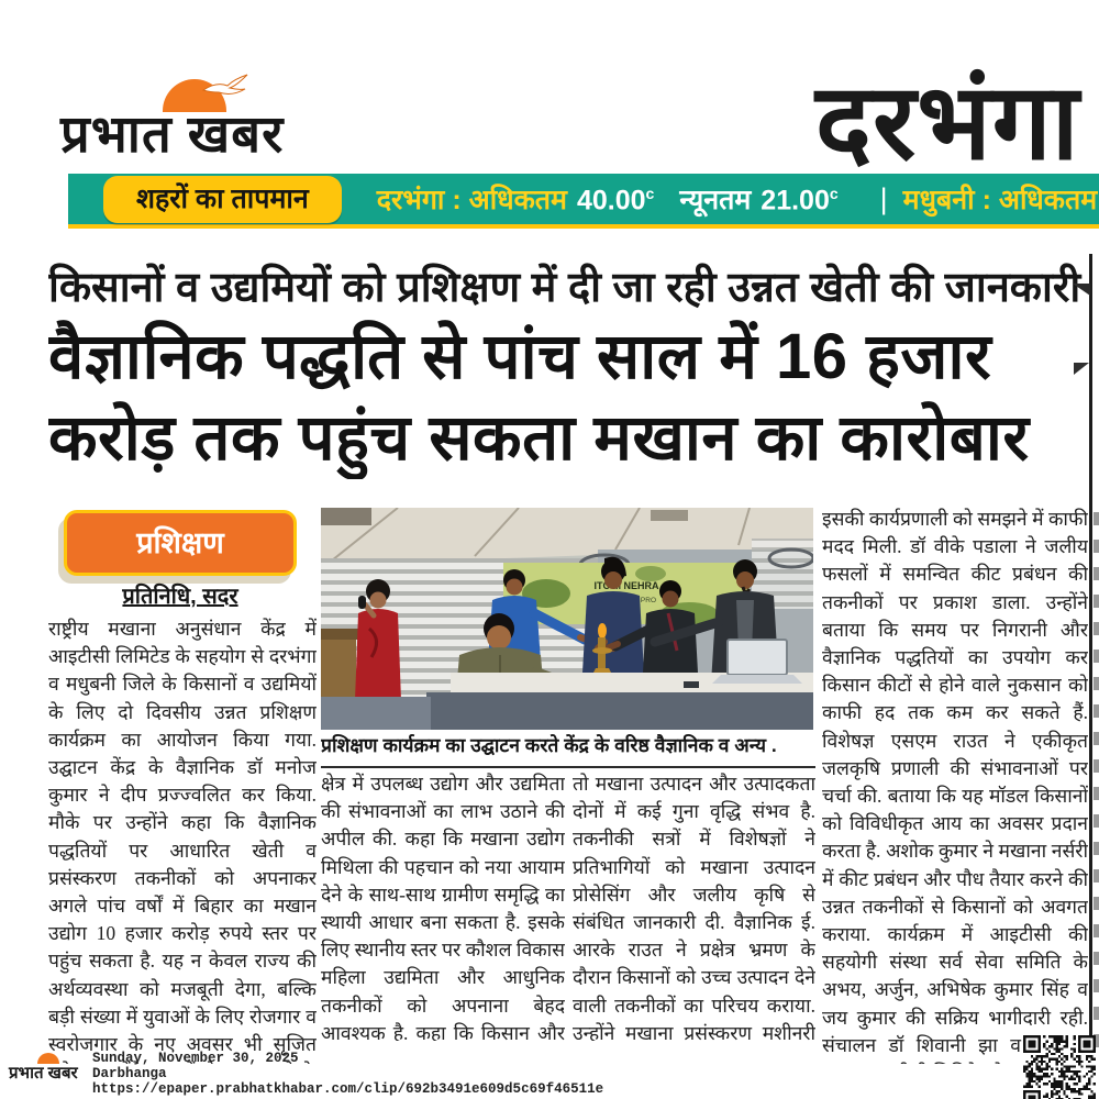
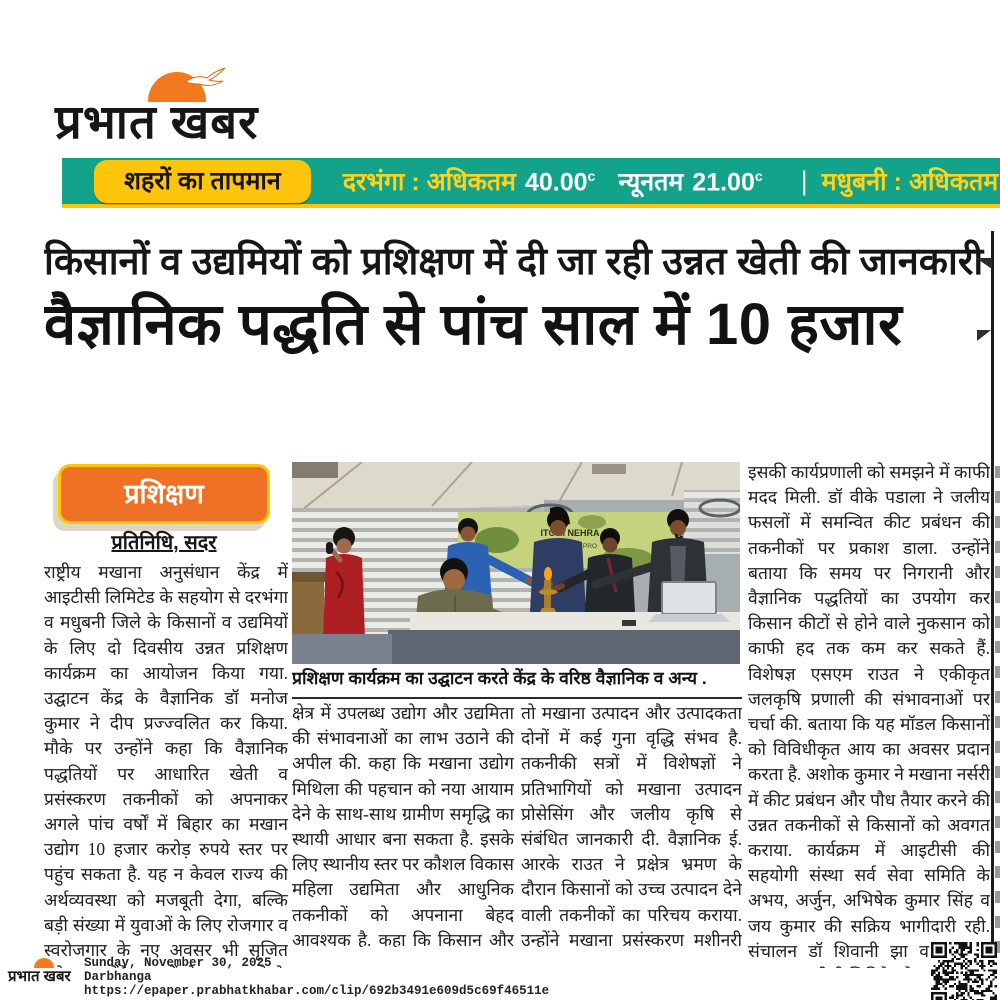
  प्रभात खबर
- दरभंगा
  शहरों का तापमान
  दरभंगा : अधिकतम
  40.00c
  न्यूनतम
  21.00c
  |
  मधुबनी : अधिकतम
  किसानों व उद्यमियों को प्रशिक्षण में दी जा रही उन्नत खेती की जानकारी
- वैज्ञानिक पद्धति से पांच साल में 16 हजार
+ वैज्ञानिक पद्धति से पांच साल में 10 हजार
- करोड़ तक पहुंच सकता मखान का कारोबार
  प्रशिक्षण
  प्रतिनिधि, सदर
  राष्ट्रीय मखाना अनुसंधान केंद्र में आइटीसी लिमिटेड के सहयोग से दरभंगा व मधुबनी जिले के किसानों व उद्यमियों के लिए दो दिवसीय उन्नत प्रशिक्षण कार्यक्रम का आयोजन किया गया. उद्घाटन केंद्र के वैज्ञानिक डॉ मनोज कुमार ने दीप प्रज्ज्वलित कर किया. मौके पर उन्होंने कहा कि वैज्ञानिक पद्धतियों पर आधारित खेती व प्रसंस्करण तकनीकों को अपनाकर अगले पांच वर्षों में बिहार का मखान उद्योग 10 हजार करोड़ रुपये स्तर पर पहुंच सकता है. यह न केवल राज्य की अर्थव्यवस्था को मजबूती देगा, बल्कि बड़ी संख्या में युवाओं के लिए रोजगार व स्वरोजगार के नए अवसर भी सृजित
  क्षेत्र में उपलब्ध उद्योग और उद्यमिता की संभावनाओं का लाभ उठाने की अपील की. कहा कि मखाना उद्योग मिथिला की पहचान को नया आयाम देने के साथ-साथ ग्रामीण समृद्धि का स्थायी आधार बना सकता है. इसके लिए स्थानीय स्तर पर कौशल विकास महिला उद्यमिता और आधुनिक तकनीकों को अपनाना बेहद आवश्यक है. कहा कि किसान और
  तो मखाना उत्पादन और उत्पादकता दोनों में कई गुना वृद्धि संभव है. तकनीकी सत्रों में विशेषज्ञों ने प्रतिभागियों को मखाना उत्पादन प्रोसेसिंग और जलीय कृषि से संबंधित जानकारी दी. वैज्ञानिक ई. आरके राउत ने प्रक्षेत्र भ्रमण के दौरान किसानों को उच्च उत्पादन देने वाली तकनीकों का परिचय कराया. उन्होंने मखाना प्रसंस्करण मशीनरी
  इसकी कार्यप्रणाली को समझने में काफी मदद मिली. डॉ वीके पडाला ने जलीय फसलों में समन्वित कीट प्रबंधन की तकनीकों पर प्रकाश डाला. उन्होंने बताया कि समय पर निगरानी और वैज्ञानिक पद्धतियों का उपयोग कर किसान कीटों से होने वाले नुकसान को काफी हद तक कम कर सकते हैं. विशेषज्ञ एसएम राउत ने एकीकृत जलकृषि प्रणाली की संभावनाओं पर चर्चा की. बताया कि यह मॉडल किसानों को विविधीकृत आय का अवसर प्रदान करता है. अशोक कुमार ने मखाना नर्सरी में कीट प्रबंधन और पौध तैयार करने की उन्नत तकनीकों से किसानों को अवगत कराया. कार्यक्रम में आइटीसी की सहयोगी संस्था सर्व सेवा समिति के अभय, अर्जुन, अभिषेक कुमार सिंह व जय कुमार की सक्रिय भागीदारी रही. संचालन डॉ शिवानी झा व
  ITC NEHRA
  प्रशिक्षण कार्यक्रम का उद्घाटन करते केंद्र के वरिष्ठ वैज्ञानिक व अन्य .
  प्रभात खबर
  Sunday, November 30, 2025
  Darbhanga
  https://epaper.prabhatkhabar.com/clip/692b3491e609d5c69f46511e
